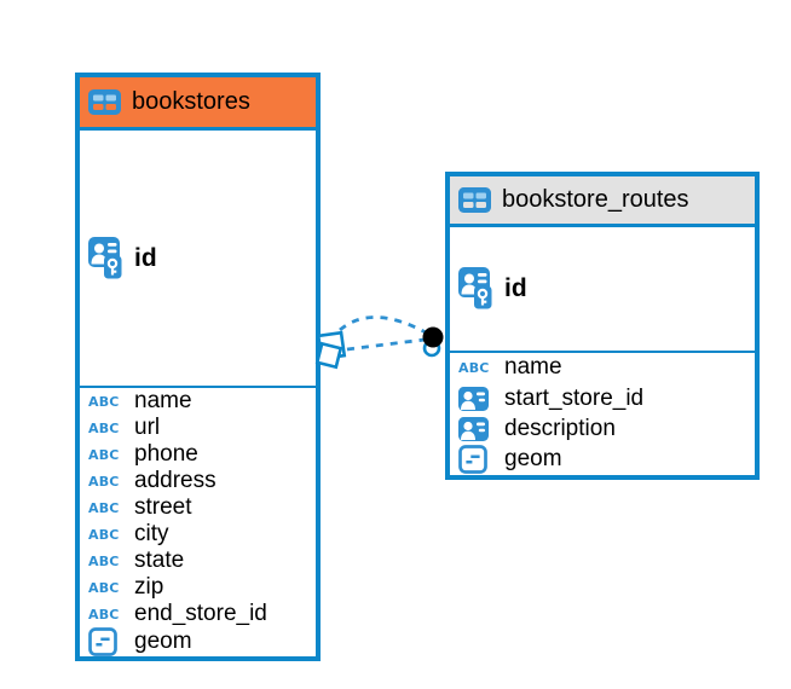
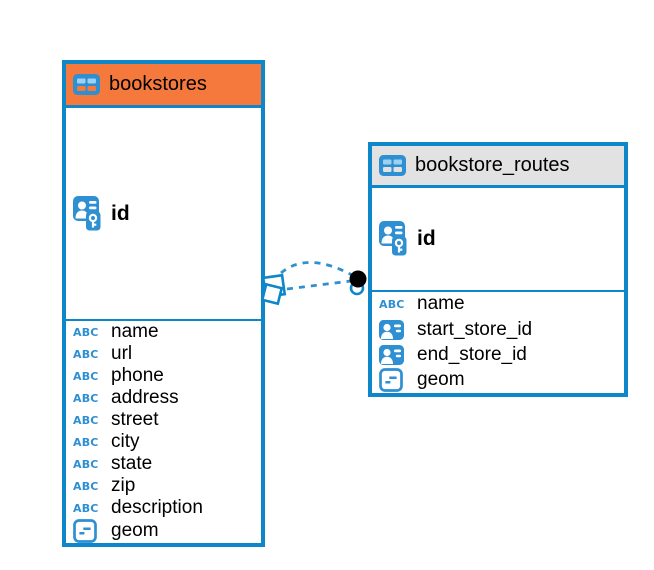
  bookstores
  id
  ABC
  name
  ABC
  url
  ABC
  phone
  ABC
  address
  ABC
  street
  ABC
  city
  ABC
  state
  ABC
  zip
  ABC
- end_store_id
+ description
  geom
  bookstore_routes
  id
  ABC
  name
  start_store_id
- description
+ end_store_id
  geom
